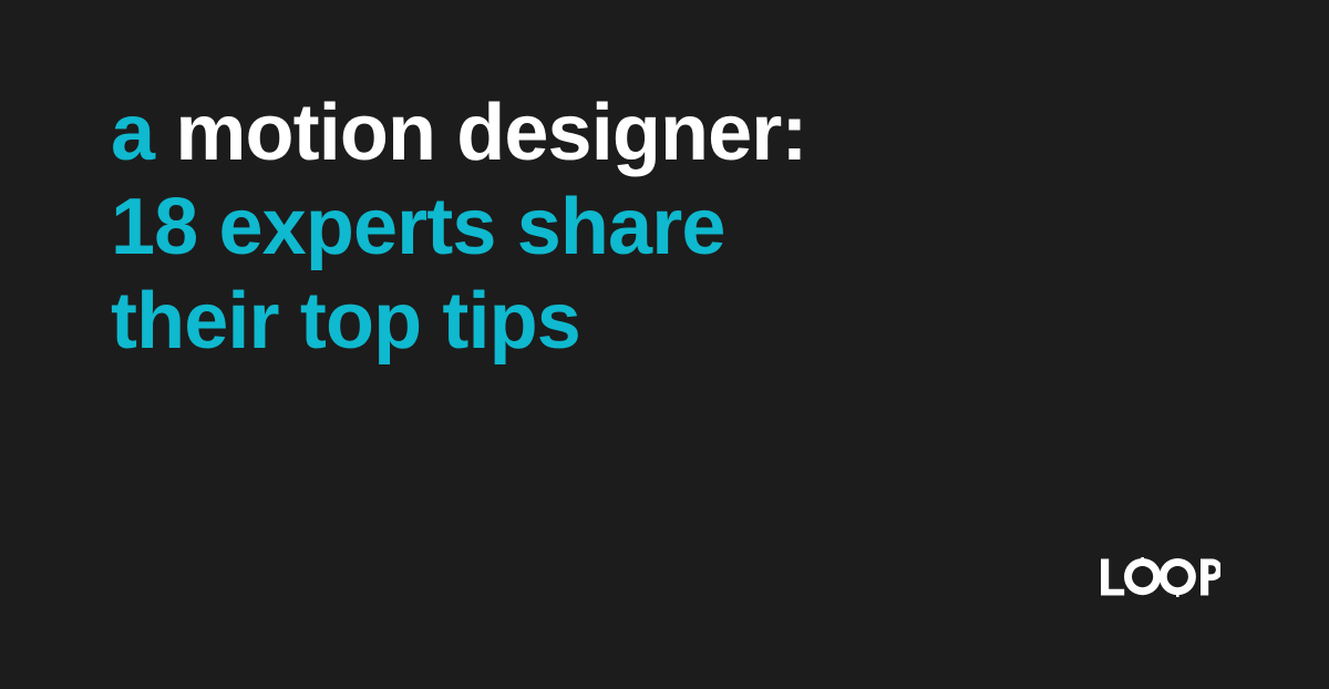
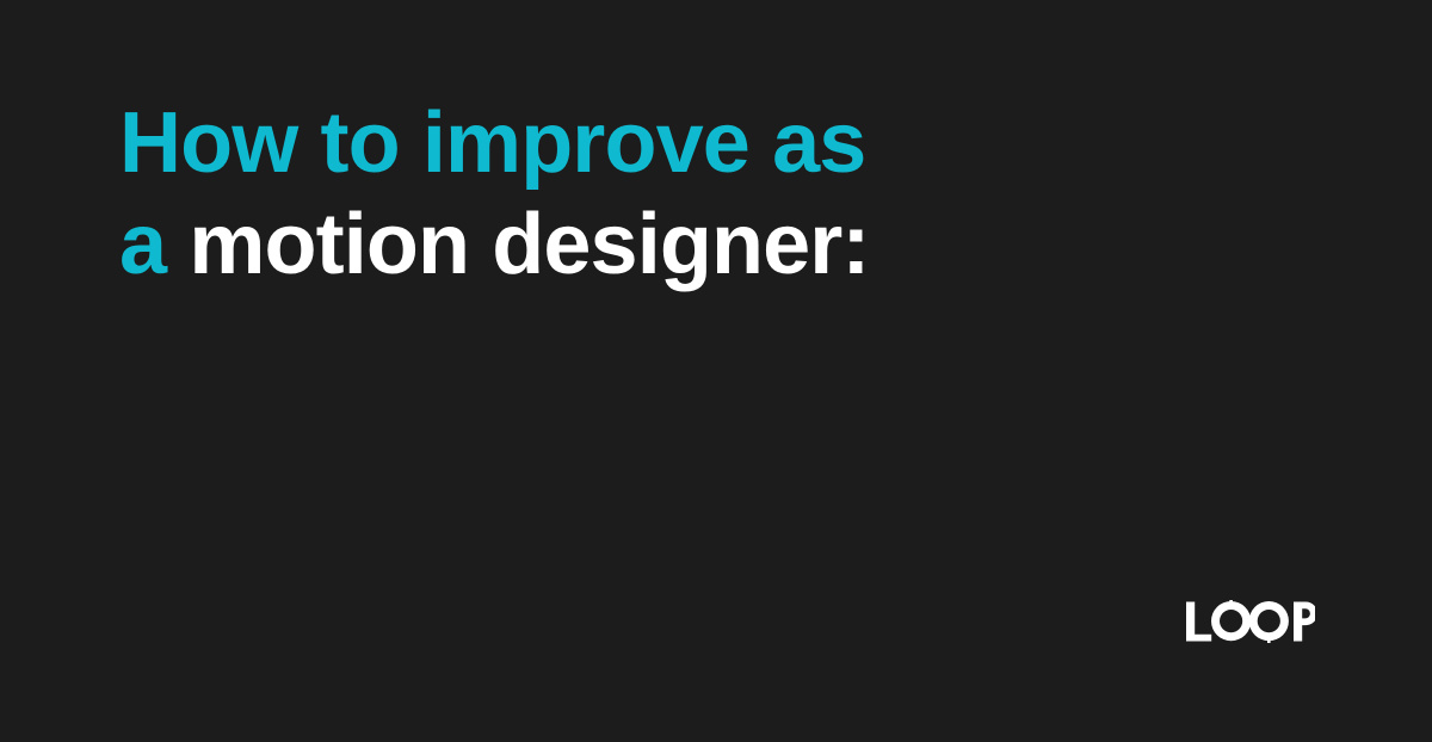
+ How to improve as
  a motion designer:
- 18 experts share
- their top tips
